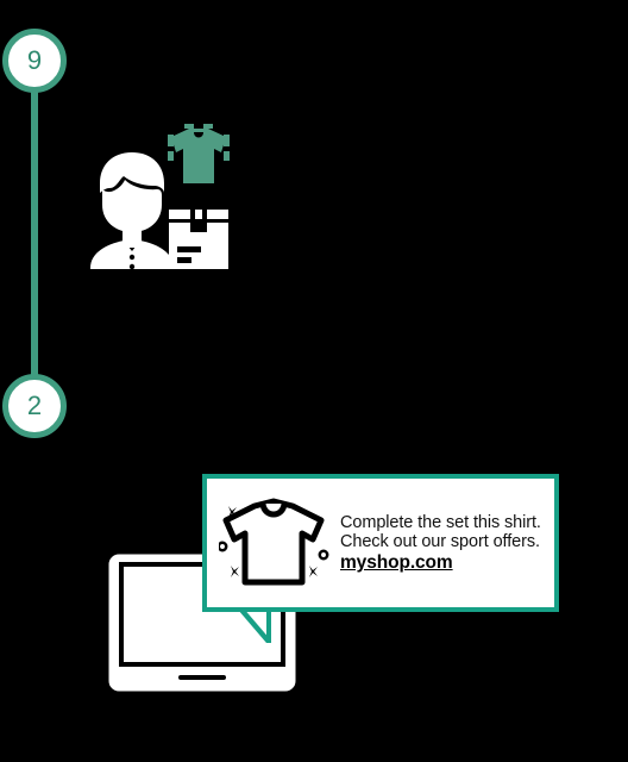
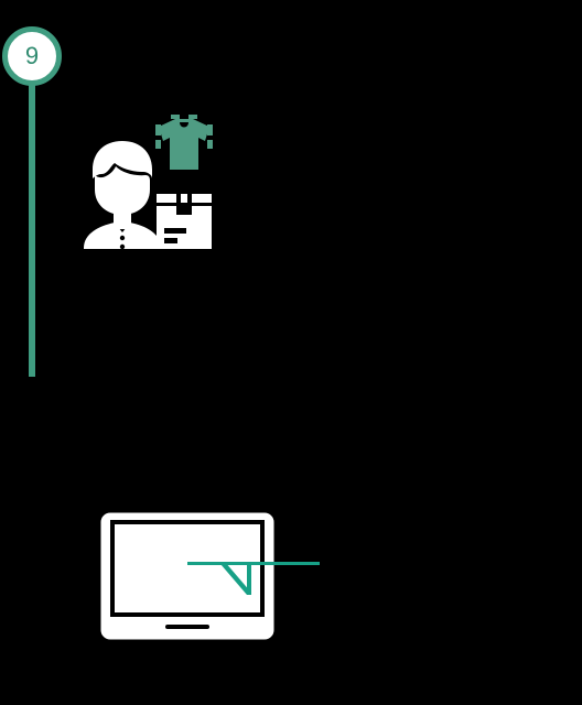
  9
- 2
- Complete the set this shirt.
- Check out our sport offers.
- myshop.com
